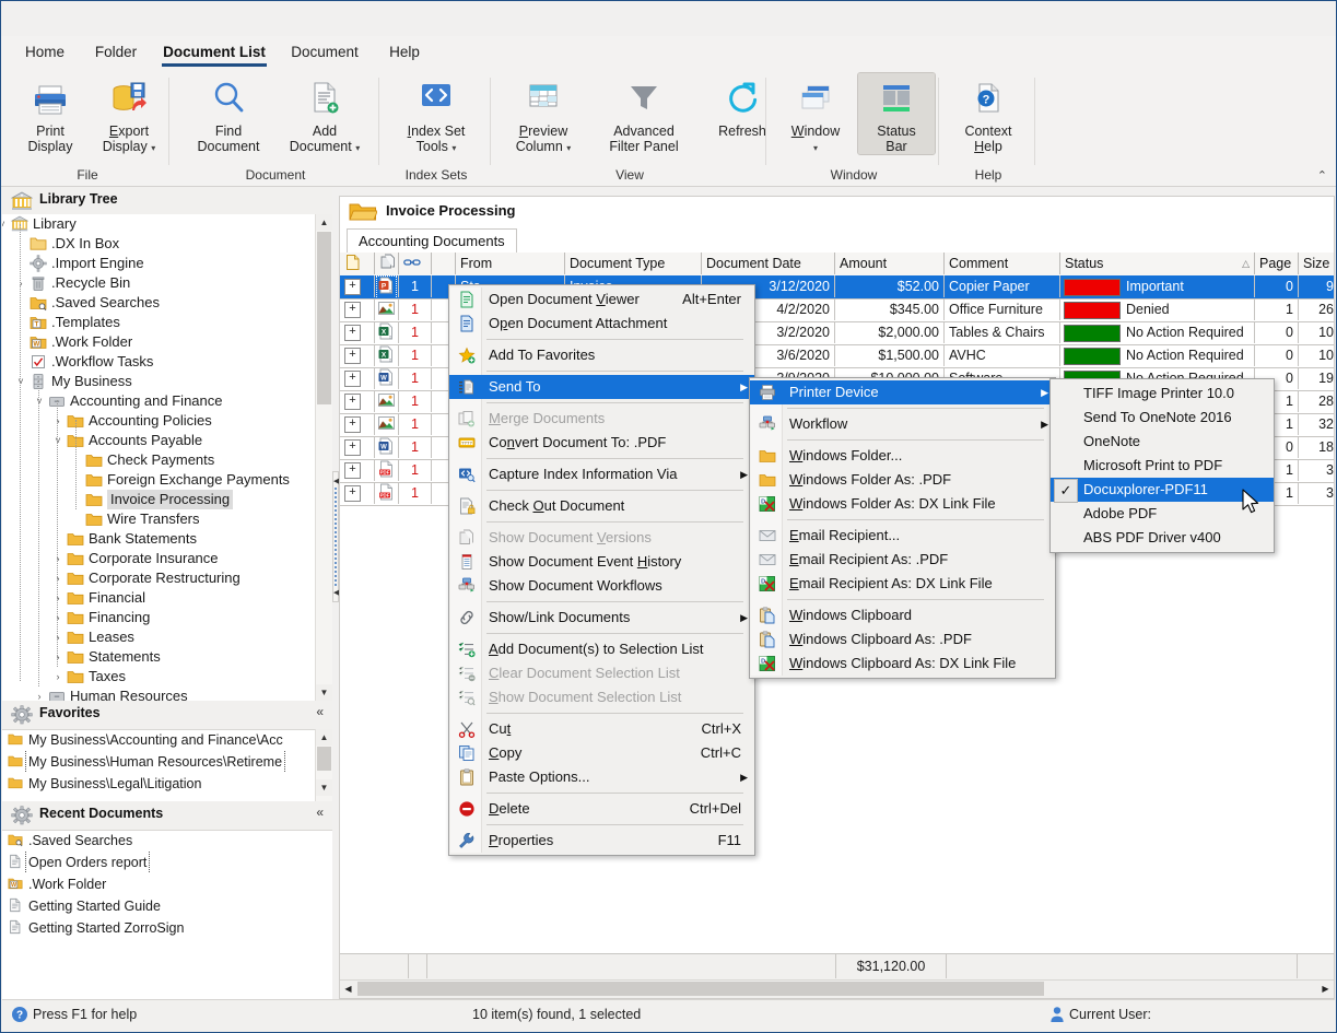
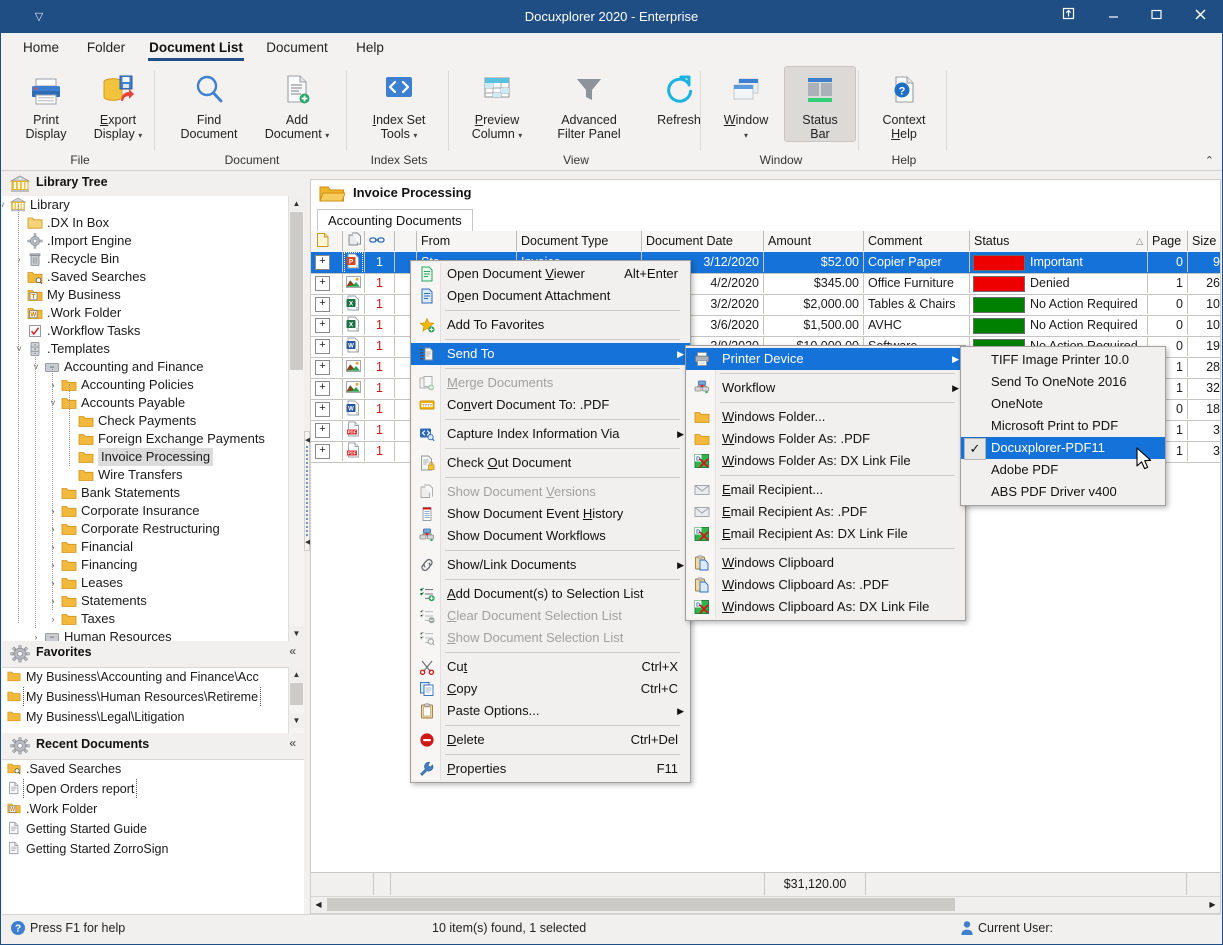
+ ▽
+ Docuxplorer 2020 - Enterprise
  Home
  Folder
  Document List
  Document
  Help
  Print
  Display
  Export
  Display ▾
  File
  Find
  Document
  Add
  Document ▾
  Document
  Index Set
  Tools ▾
  Index Sets
  Preview
  Column ▾
  Advanced
  Filter Panel
  Refresh
  View
  Window
  ▾
  Status
  Bar
  Window
  ?
  Context
  Help
  Help
  ⌃
  Library Tree
  ˅
  Library
  .DX In Box
  .Import Engine
  ›
  .Recycle Bin
  .Saved Searches
- .Templates
+ My Business
  .Work Folder
  .Workflow Tasks
  ˅
- My Business
+ .Templates
  ˅
  Accounting and Finance
  ›
  Accounting Policies
  ˅
  Accounts Payable
  Check Payments
  Foreign Exchange Payments
  Invoice Processing
  Wire Transfers
  Bank Statements
  ›
  Corporate Insurance
  ›
  Corporate Restructuring
  ›
  Financial
  ›
  Financing
  ›
  Leases
  ›
  Statements
  ›
  Taxes
  ›
  Human Resources
  ▲
  ▼
  Favorites
  «
  My Business\Accounting and Finance\Acc
  My Business\Human Resources\Retireme
  My Business\Legal\Litigation
  ▲
  ▼
  Recent Documents
  «
  .Saved Searches
  Open Orders report
  .Work Folder
  Getting Started Guide
  Getting Started ZorroSign
  Invoice Processing
  Accounting Documents
  From
  Document Type
  Document Date
  Amount
  Comment
  Status
  △
  Page
  +
  1
  3/12/2020
  $52.00
  Copier Paper
  Important
  0
  9
  +
  1
  4/2/2020
  $345.00
  Office Furniture
  Denied
  1
  26
  +
  1
  3/2/2020
  $2,000.00
  Tables & Chairs
  No Action Required
  0
  10
  +
  1
  3/6/2020
  $1,500.00
  AVHC
  No Action Required
  0
  10
  +
  1
  0
  19
  +
  1
  1
  28
  +
  1
  1
  32
  +
  1
  0
  18
  +
  1
  1
  3
  +
  1
  1
  3
  $31,120.00
  ◀
  ▶
  Open Document Viewer
  Alt+Enter
  Open Document Attachment
  Add To Favorites
  Send To
  ▶
  Merge Documents
  Convert Document To: .PDF
  Capture Index Information Via
  ▶
  Check Out Document
  Show Document Versions
  Show Document Event History
  Show Document Workflows
  Show/Link Documents
  ▶
  Add Document(s) to Selection List
  Clear Document Selection List
  Show Document Selection List
  Cut
  Ctrl+X
  Copy
  Ctrl+C
  Paste Options...
  ▶
  Delete
  Ctrl+Del
  Properties
  F11
  Printer Device
  ▶
  Workflow
  ▶
  Windows Folder...
  Windows Folder As: .PDF
  Windows Folder As: DX Link File
  Email Recipient...
  Email Recipient As: .PDF
  Email Recipient As: DX Link File
  Windows Clipboard
  Windows Clipboard As: .PDF
  Windows Clipboard As: DX Link File
  TIFF Image Printer 10.0
  Send To OneNote 2016
  OneNote
  Microsoft Print to PDF
  ✓
  Docuxplorer-PDF11
  Adobe PDF
  ABS PDF Driver v400
  ?
  Press F1 for help
  10 item(s) found, 1 selected
  Current User:
